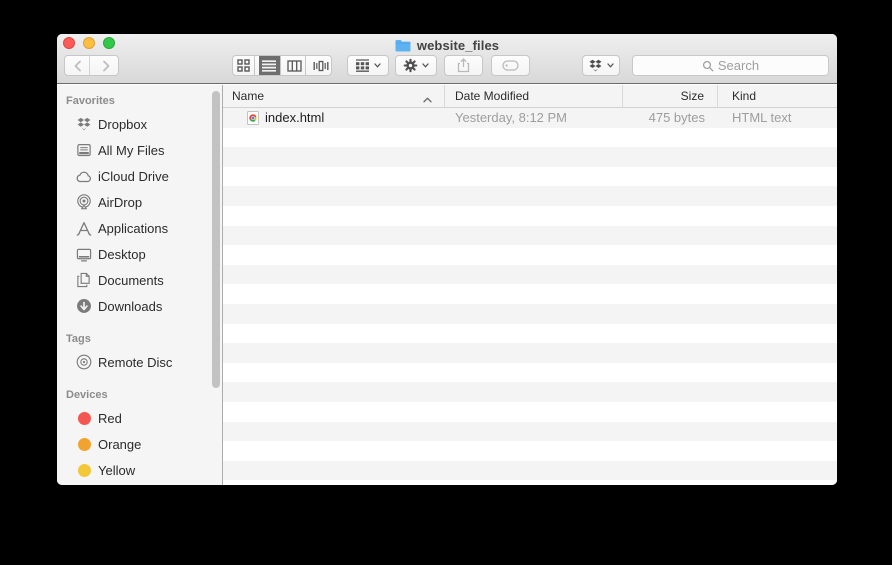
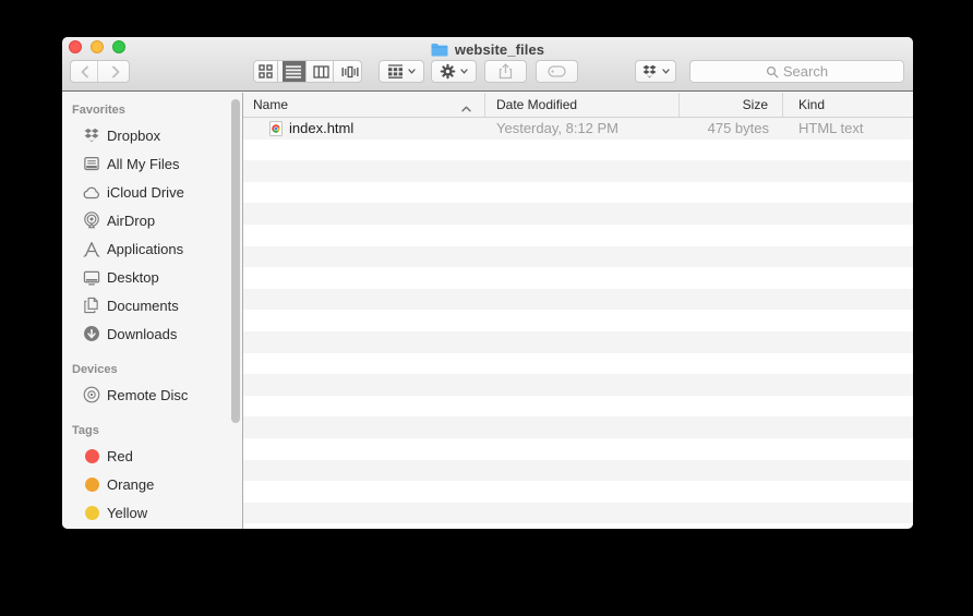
  website_files
  Search
  Favorites
  Dropbox
  All My Files
  iCloud Drive
  AirDrop
  Applications
  Desktop
  Documents
  Downloads
- Tags
+ Devices
  Remote Disc
- Devices
+ Tags
  Red
  Orange
  Yellow
  Name
  Date Modified
  Size
  Kind
  index.html
  Yesterday, 8:12 PM
  475 bytes
  HTML text
